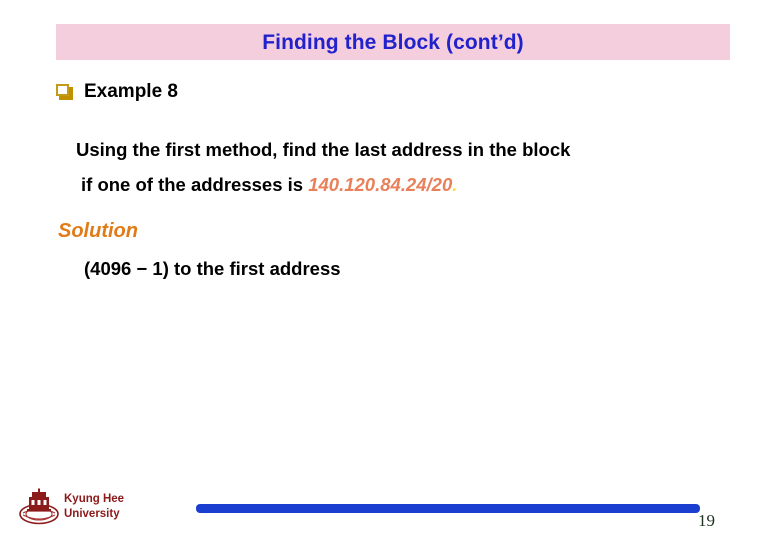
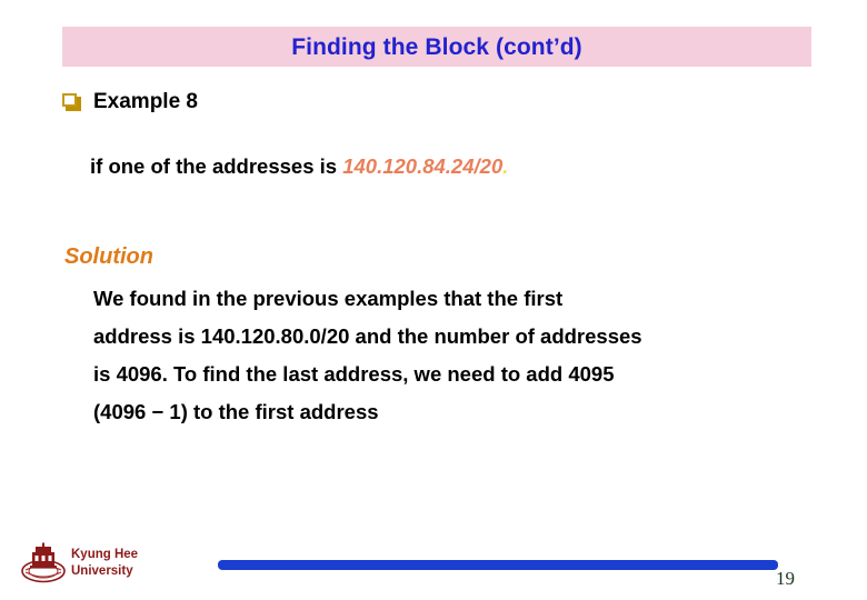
  Finding the Block (cont’d)
  Example 8
- Using the first method, find the last address in the block
  if one of the addresses is 140.120.84.24/20.
  Solution
+ We found in the previous examples that the first
+ address is 140.120.80.0/20 and the number of addresses
+ is 4096. To find the last address, we need to add 4095
  (4096 − 1) to the first address
  Kyung Hee
  University
  19
